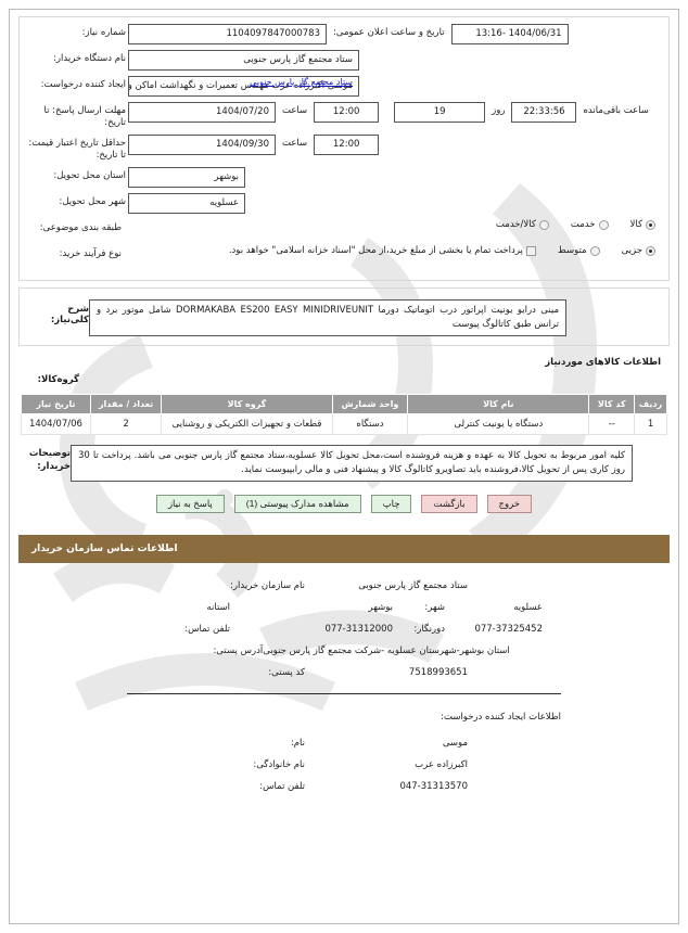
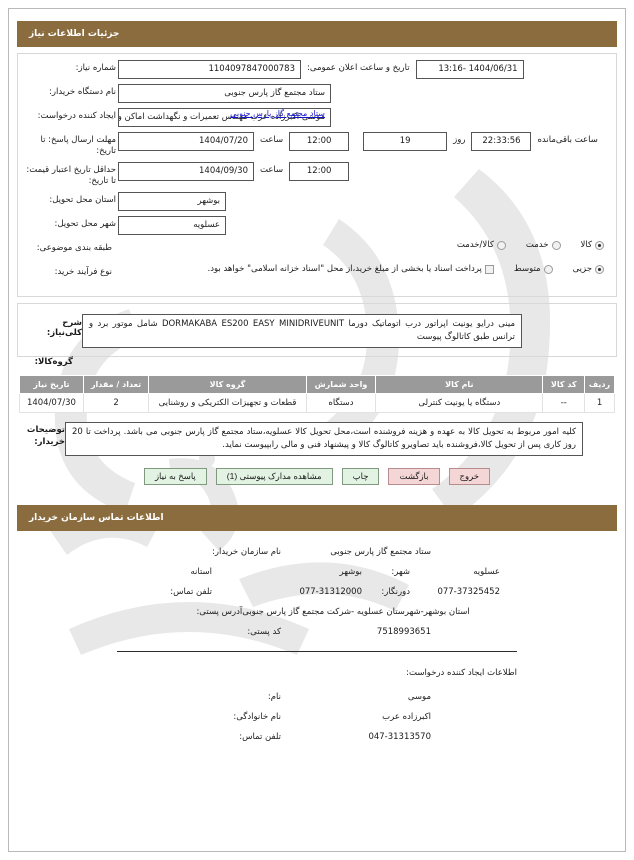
+ جزئیات اطلاعات نیاز
  1404/06/31 -13:16
  تاریخ و ساعت اعلان عمومی:
  1104097847000783
  شماره نیاز:
  ستاد مجتمع گاز پارس جنوبی
  نام دستگاه خریدار:
  ستاد مجتمع گاز پارس جنوبی
  ایجاد کننده درخواست:
  ساعت باقی‌مانده
  22:33:56
  روز
  19
  12:00
  ساعت
  1404/07/20
  مهلت ارسال پاسخ: تا تاریخ:
  12:00
  ساعت
  1404/09/30
  حداقل تاریخ اعتبار قیمت: تا تاریخ:
  بوشهر
  استان محل تحویل:
  عسلویه
  شهر محل تحویل:
  کالا
  خدمت
  کالا/خدمت
  طبقه بندی موضوعی:
  جزیی
  متوسط
- پرداخت تمام یا بخشی از مبلغ خرید،از محل "اسناد خزانه اسلامی" خواهد بود.
+ پرداخت اسناد یا بخشی از مبلغ خرید،از محل "اسناد خزانه اسلامی" خواهد بود.
  نوع فرآیند خرید:
  مینی درایو یونیت اپراتور درب اتوماتیک دورما DORMAKABA ES200 EASY MINIDRIVEUNIT شامل موتور برد و ترانس طبق کاتالوگ پیوست
  شرح کلی‌نیاز:
- اطلاعات کالاهای موردنیاز
  گروه‌کالا:
  ردیف	کد کالا	نام کالا	واحد شمارش	گروه کالا	تعداد / مقدار	تاریخ نیاز
- 1	--	دستگاه یا یونیت کنترلی	دستگاه	قطعات و تجهیزات الکتریکی و روشنایی	2	1404/07/06
+ 1	--	دستگاه یا یونیت کنترلی	دستگاه	قطعات و تجهیزات الکتریکی و روشنایی	2	1404/07/30
- کلیه امور مربوط به تحویل کالا به عهده و هزینه فروشنده است،محل تحویل کالا عسلویه،ستاد مجتمع گاز پارس جنوبی می باشد. پرداخت تا 30 روز کاری پس از تحویل کالا،فروشنده باید تصاویرو کاتالوگ کالا و پیشنهاد فنی و مالی رابپیوست نماید.
+ کلیه امور مربوط به تحویل کالا به عهده و هزینه فروشنده است،محل تحویل کالا عسلویه،ستاد مجتمع گاز پارس جنوبی می باشد. پرداخت تا 20 روز کاری پس از تحویل کالا،فروشنده باید تصاویرو کاتالوگ کالا و پیشنهاد فنی و مالی رابپیوست نماید.
  توضیحات
  خریدار:
  خروج
  بازگشت
  چاپ
  مشاهده مدارک پیوستی (1)
  پاسخ به نیاز
  اطلاعات تماس سازمان خریدار
  ستاد مجتمع گاز پارس جنوبی
  نام سازمان خریدار:
  عسلویه
  شهر:
  بوشهر
  استانه
  077-37325452
  دورنگار:
  077-31312000
  تلفن تماس:
  استان بوشهر-شهرستان عسلویه -شرکت مجتمع گاز پارس جنوبی
  آدرس پستی:
  7518993651
  کد پستی:
  اطلاعات ایجاد کننده درخواست:
  موسی
  نام:
  اکبرزاده عرب
  نام خانوادگی:
  047-31313570
  تلفن تماس:
